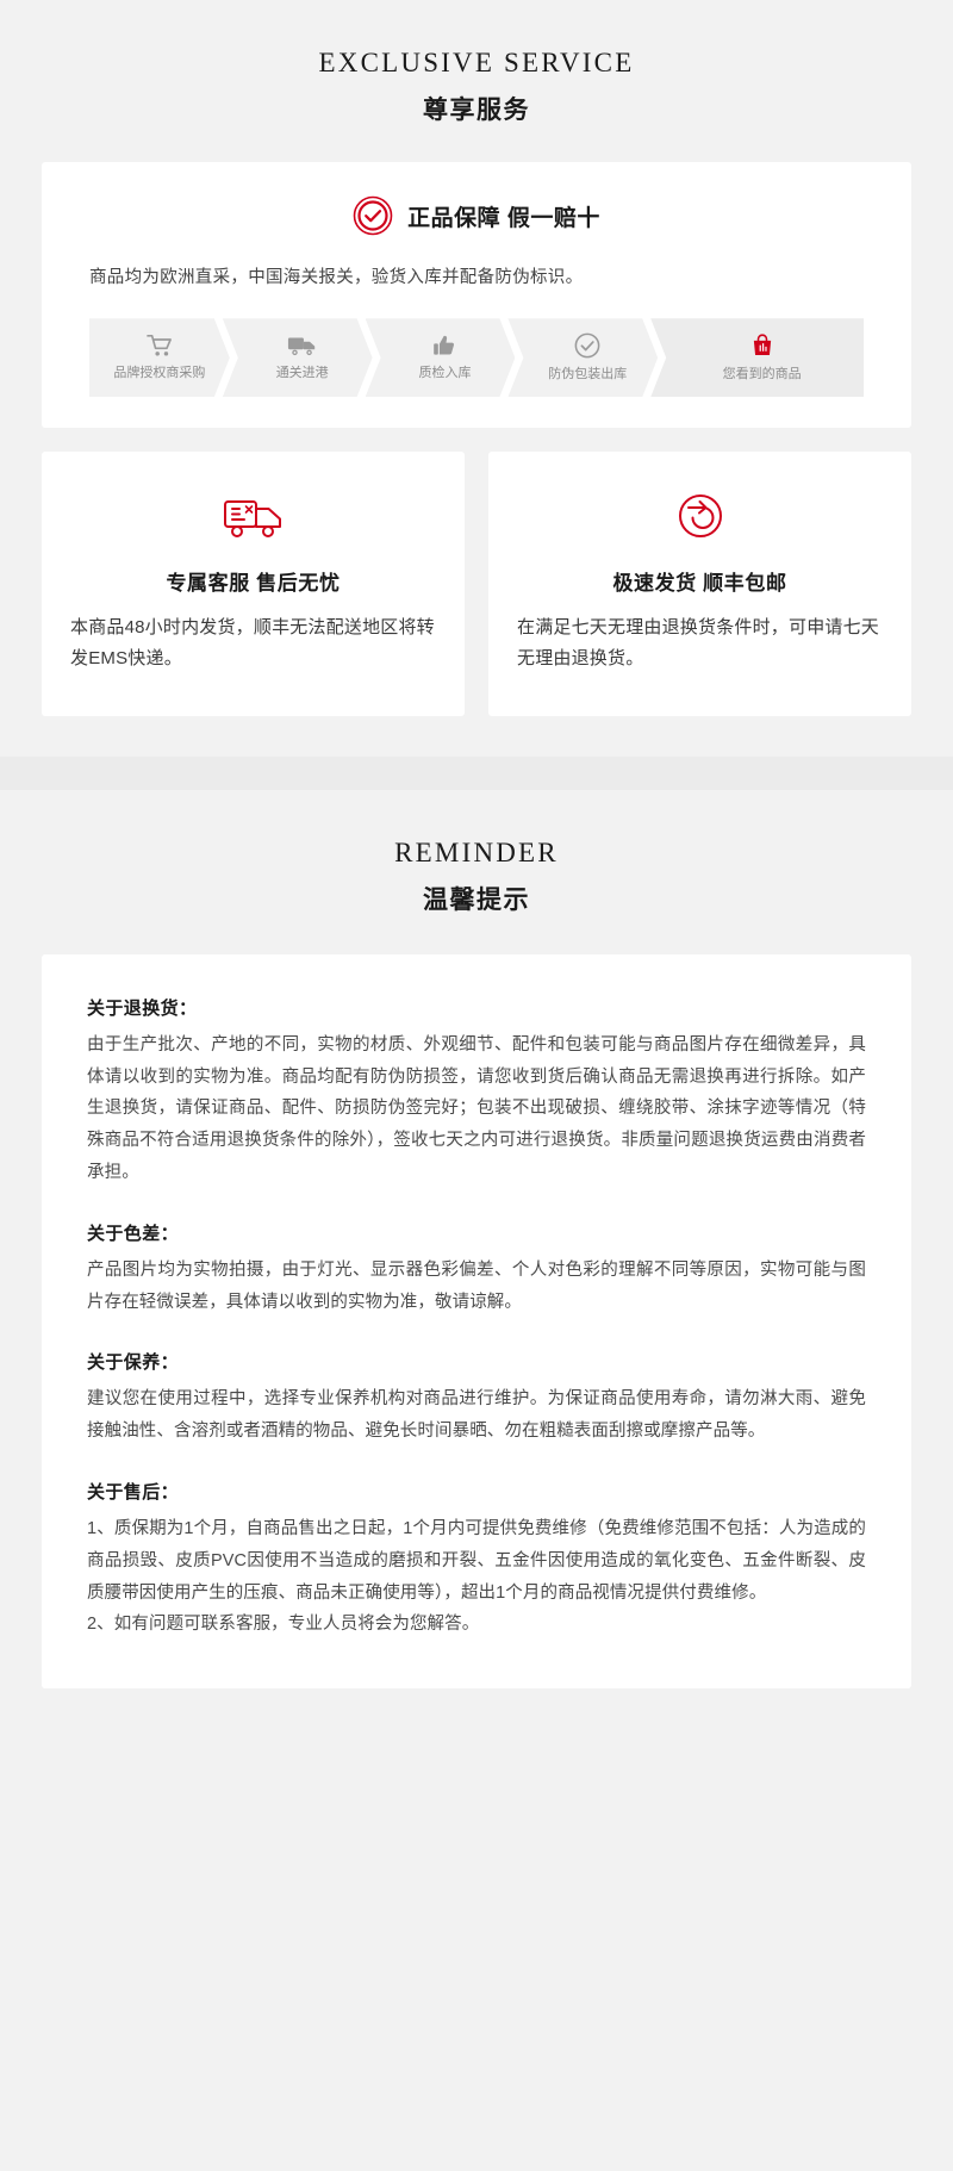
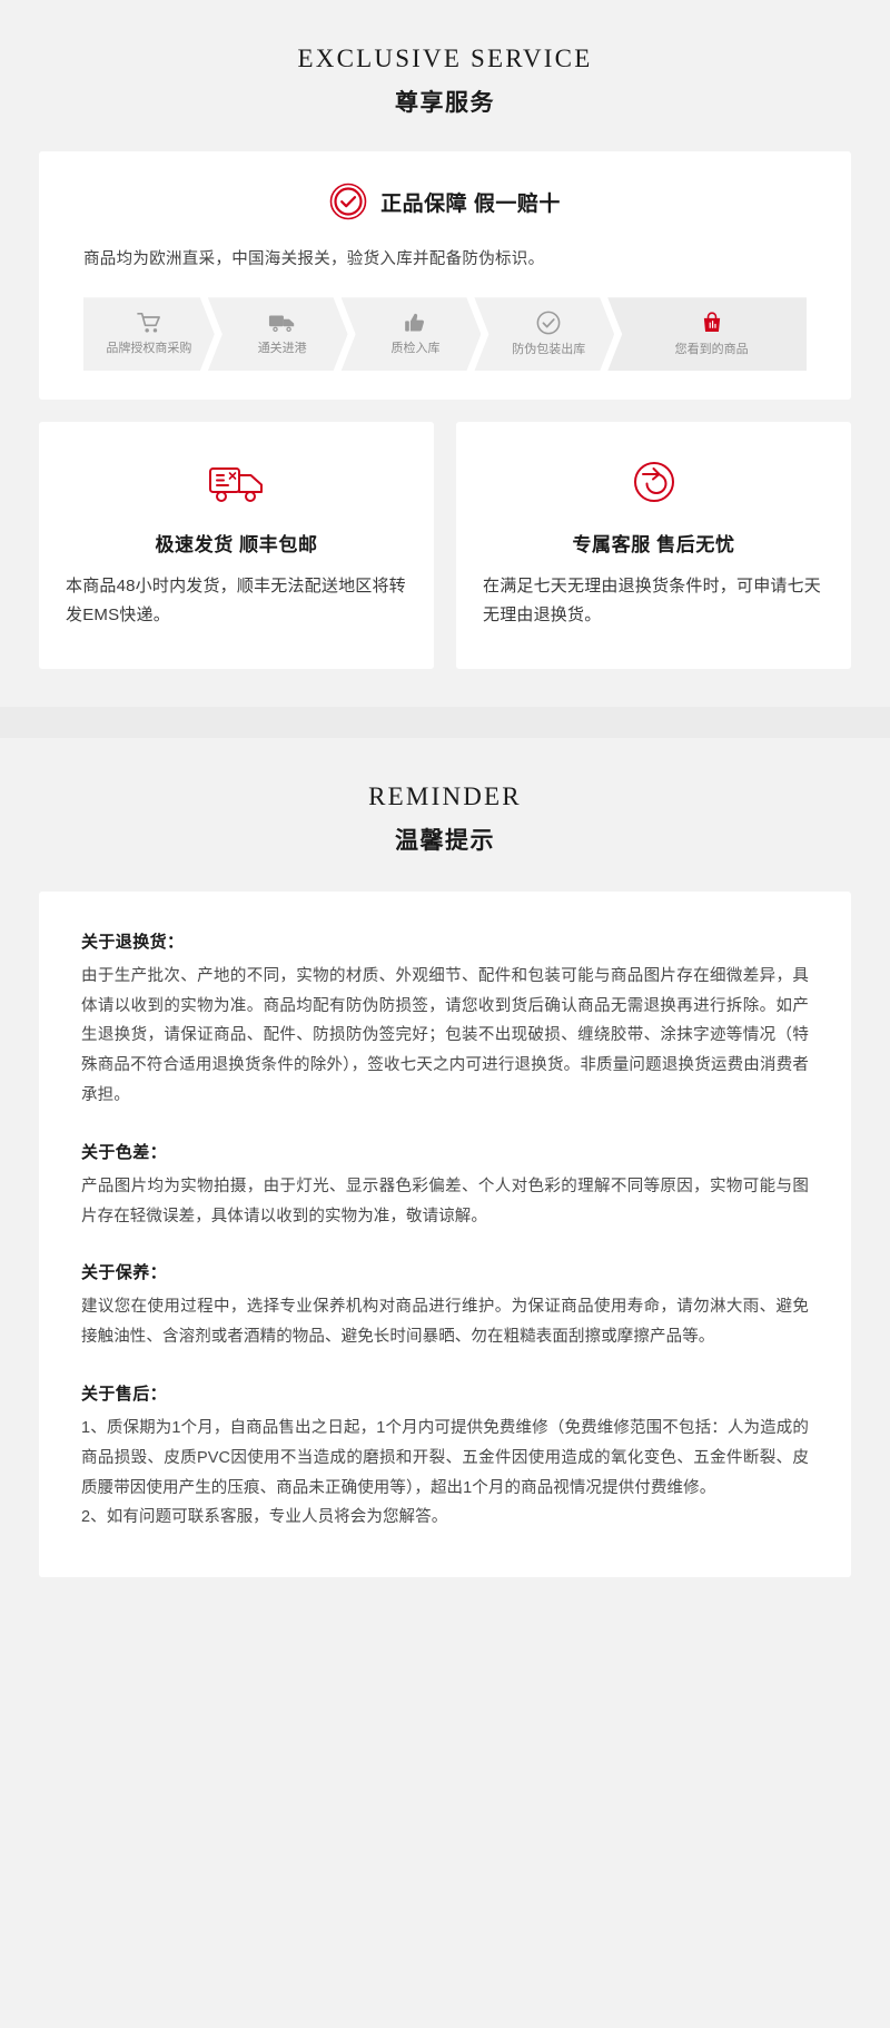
  EXCLUSIVE SERVICE
  尊享服务
  正品保障 假一赔十
  商品均为欧洲直采，中国海关报关，验货入库并配备防伪标识。
  品牌授权商采购
  通关进港
  质检入库
  防伪包装出库
  您看到的商品
- 专属客服 售后无忧
+ 极速发货 顺丰包邮
  本商品48小时内发货，顺丰无法配送地区将转发EMS快递。
- 极速发货 顺丰包邮
+ 专属客服 售后无忧
  在满足七天无理由退换货条件时，可申请七天无理由退换货。
  REMINDER
  温馨提示
  关于退换货：
  由于生产批次、产地的不同，实物的材质、外观细节、配件和包装可能与商品图片存在细微差异，具体请以收到的实物为准。商品均配有防伪防损签，请您收到货后确认商品无需退换再进行拆除。如产生退换货，请保证商品、配件、防损防伪签完好；包装不出现破损、缠绕胶带、涂抹字迹等情况（特殊商品不符合适用退换货条件的除外），签收七天之内可进行退换货。非质量问题退换货运费由消费者承担。
  关于色差：
  产品图片均为实物拍摄，由于灯光、显示器色彩偏差、个人对色彩的理解不同等原因，实物可能与图片存在轻微误差，具体请以收到的实物为准，敬请谅解。
  关于保养：
  建议您在使用过程中，选择专业保养机构对商品进行维护。为保证商品使用寿命，请勿淋大雨、避免接触油性、含溶剂或者酒精的物品、避免长时间暴晒、勿在粗糙表面刮擦或摩擦产品等。
  关于售后：
  1、质保期为1个月，自商品售出之日起，1个月内可提供免费维修（免费维修范围不包括：人为造成的商品损毁、皮质PVC因使用不当造成的磨损和开裂、五金件因使用造成的氧化变色、五金件断裂、皮质腰带因使用产生的压痕、商品未正确使用等），超出1个月的商品视情况提供付费维修。
  2、如有问题可联系客服，专业人员将会为您解答。
